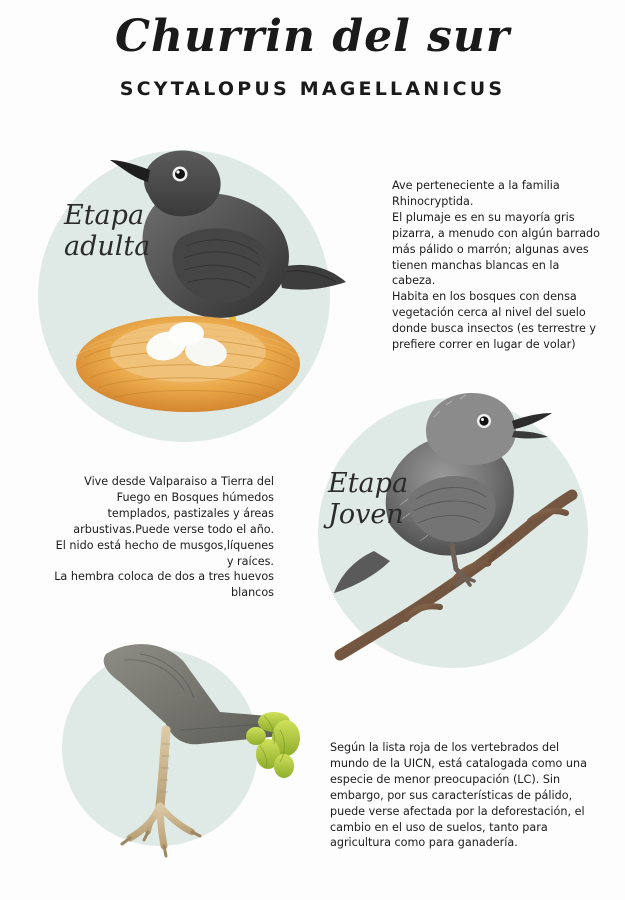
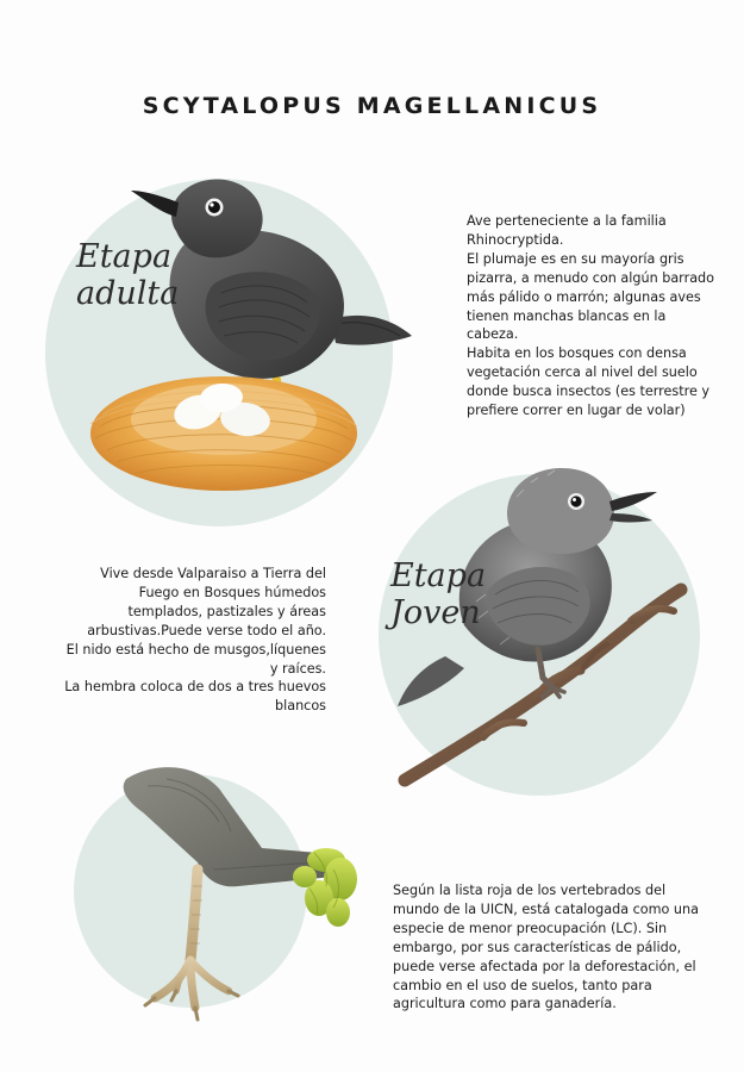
- Churrin del sur
  SCYTALOPUS MAGELLANICUS
  Etapa
  adulta
  Etapa
  Joven
  Ave perteneciente a la familia Rhinocryptida.
  El plumaje es en su mayoría gris pizarra, a menudo con algún barrado más pálido o marrón; algunas aves tienen manchas blancas en la cabeza.
  Habita en los bosques con densa vegetación cerca al nivel del suelo donde busca insectos (es terrestre y prefiere correr en lugar de volar)
  Vive desde Valparaiso a Tierra del Fuego en Bosques húmedos templados, pastizales y áreas arbustivas.Puede verse todo el año.
  El nido está hecho de musgos,líquenes y raíces.
  La hembra coloca de dos a tres huevos blancos
  Según la lista roja de los vertebrados del mundo de la UICN, está catalogada como una especie de menor preocupación (LC). Sin embargo, por sus características de pálido, puede verse afectada por la deforestación, el cambio en el uso de suelos, tanto para agricultura como para ganadería.
